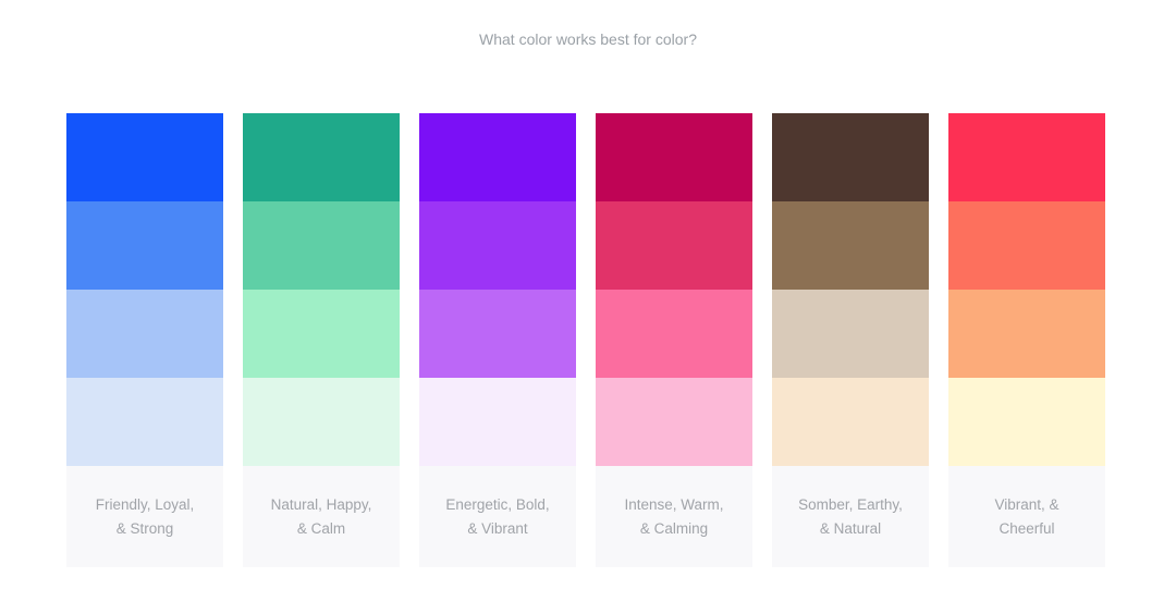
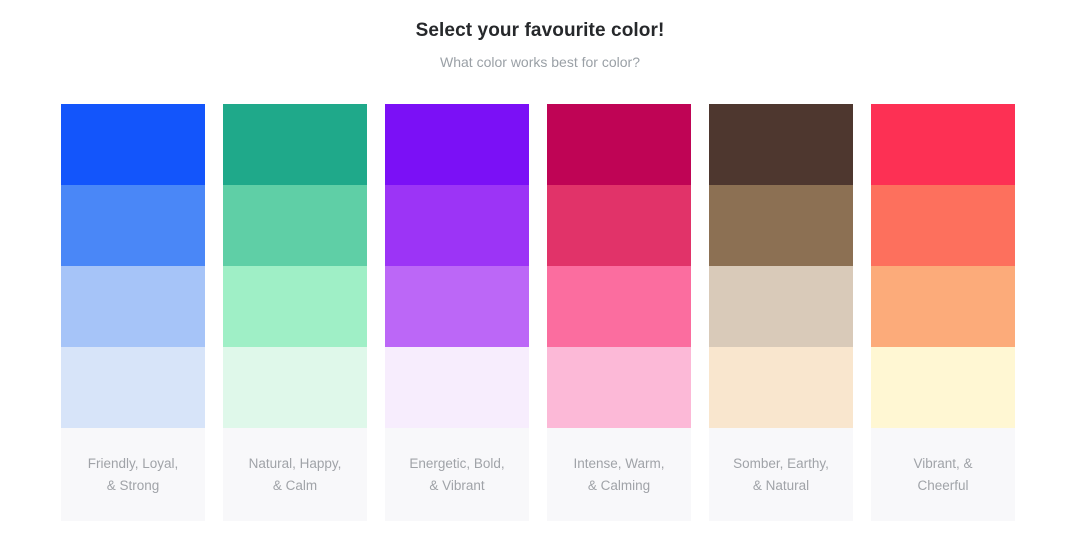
+ Select your favourite color!
  What color works best for color?
  Friendly, Loyal,
  & Strong
  Natural, Happy,
  & Calm
  Energetic, Bold,
  & Vibrant
  Intense, Warm,
  & Calming
  Somber, Earthy,
  & Natural
  Vibrant, &
  Cheerful
